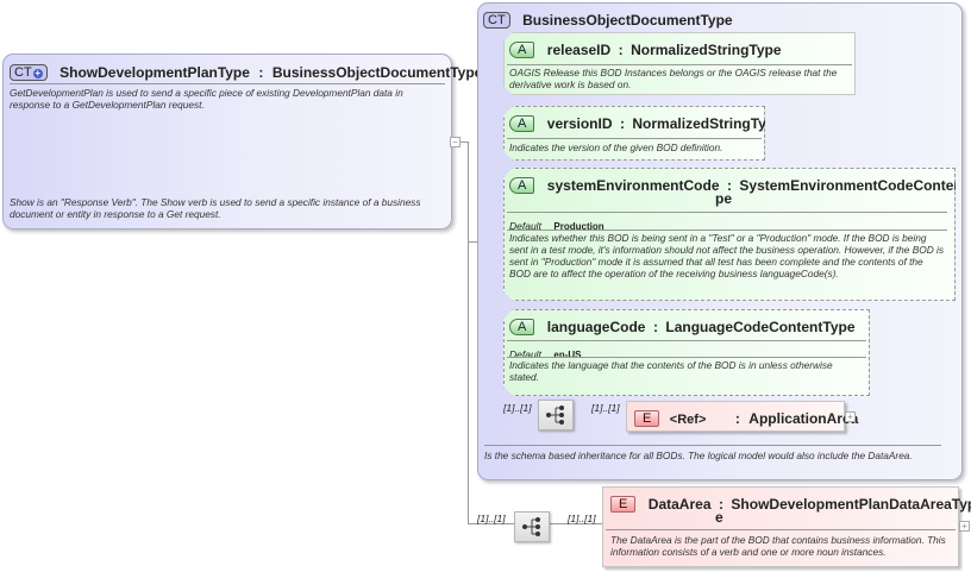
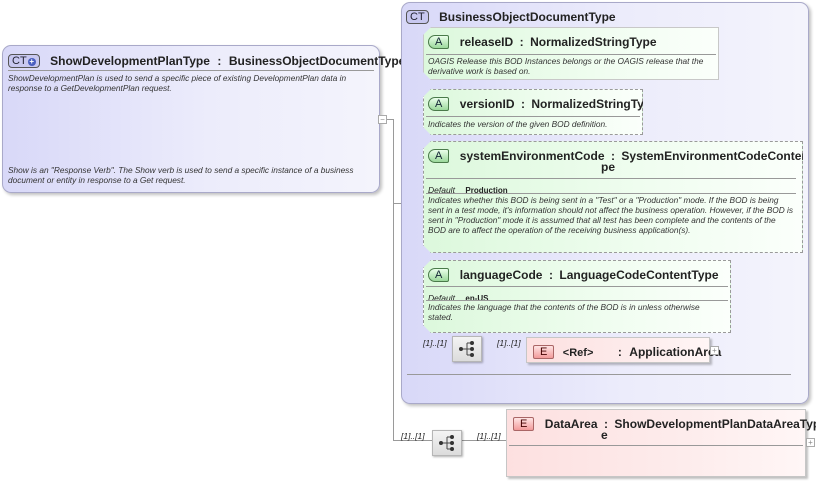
  CT + ShowDevelopmentPlanType : BusinessObjectDocumentTyp
- GetDevelopmentPlan is used to send a specific piece of existing DevelopmentPlan data in response to a GetDevelopmentPlan request.
+ ShowDevelopmentPlan is used to send a specific piece of existing DevelopmentPlan data in response to a GetDevelopmentPlan request.
  Show is an "Response Verb". The Show verb is used to send a specific instance of a business document or entity in response to a Get request.
  −
  CT BusinessObjectDocumentType
- Is the schema based inheritance for all BODs. The logical model would also include the DataArea.
  A releaseID : NormalizedStringType
  OAGIS Release this BOD Instances belongs or the OAGIS release that the derivative work is based on.
  A versionID : NormalizedStringTy
  Indicates the version of the given BOD definition.
  A systemEnvironmentCode : SystemEnvironmentCodeConte
  pe
  Default Production
- Indicates whether this BOD is being sent in a "Test" or a "Production" mode. If the BOD is being sent in a test mode, it's information should not affect the business operation. However, if the BOD is sent in "Production" mode it is assumed that all test has been complete and the contents of the BOD are to affect the operation of the receiving business languageCode(s).
+ Indicates whether this BOD is being sent in a "Test" or a "Production" mode. If the BOD is being sent in a test mode, it's information should not affect the business operation. However, if the BOD is sent in "Production" mode it is assumed that all test has been complete and the contents of the BOD are to affect the operation of the receiving business application(s).
  A languageCode : LanguageCodeContentType
  Default en-US
  Indicates the language that the contents of the BOD is in unless otherwise stated.
  [1]..[1]
  [1]..[1]
  E <Ref> : ApplicationAr
  +
  [1]..[1]
  [1]..[1]
  E DataArea : ShowDevelopmentPlanDataAreaTy
  e
- The DataArea is the part of the BOD that contains business information. This information consists of a verb and one or more noun instances.
  +
